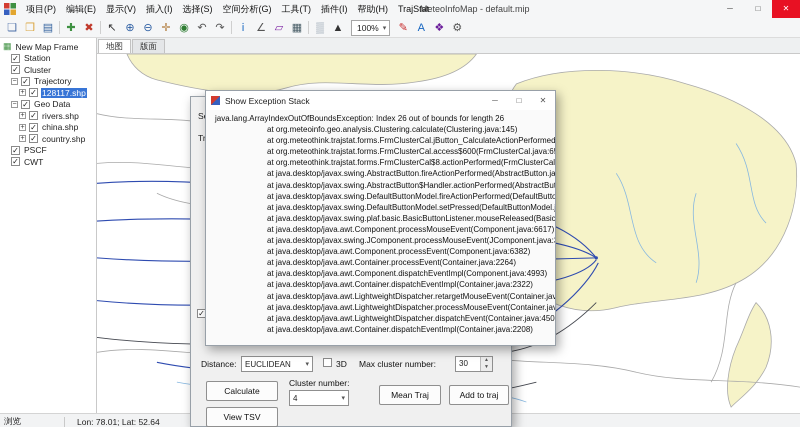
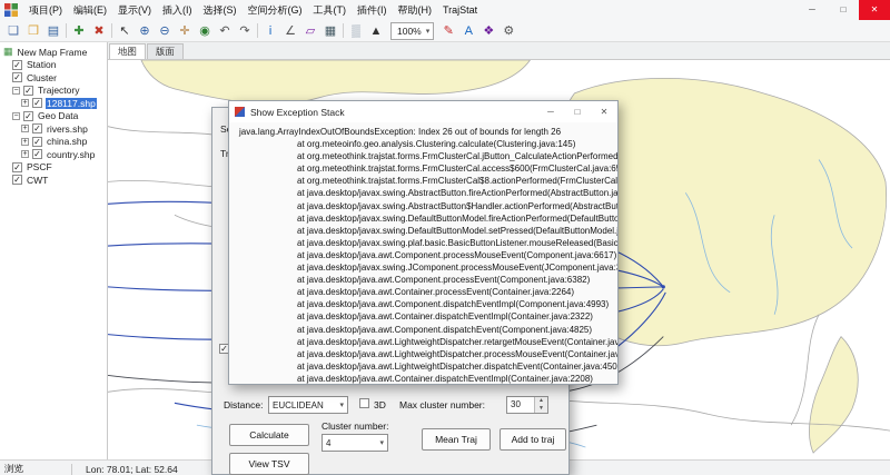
  项目(P)
  编辑(E)
  显示(V)
  插入(I)
  选择(S)
  空间分析(G)
  工具(T)
  插件(I)
  帮助(H)
  TrajStat
- MeteoInfoMap - default.mip
  ─
  □
  ✕
  ❏
  ❒
  ▤
  ✚
  ✖
  ↖
  ⊕
  ⊖
  ✛
  ◉
  ↶
  ↷
  ℹ
  ∠
  ▱
  ▦
  ▒
  ▲
  100%
  ✎
  A
  ❖
  ⚙
  ▦
  New Map Frame
  ✓
  Station
  ✓
  Cluster
  ✓
  Trajectory
  ✓
  128117.shp
  ✓
  Geo Data
  ✓
  rivers.shp
  ✓
  china.shp
  ✓
  country.shp
  ✓
  PSCF
  ✓
  CWT
  地图
  版面
  浏览
  Lon: 78.01; Lat: 52.64
  ✓
  Distance:
  EUCLIDEAN
  3D
  Max cluster number:
  30
  Calculate
  Cluster number:
  4
  Mean Traj
  Add to traj
  View TSV
  Show Exception Stack
  ─
  □
  ✕
  java.lang.ArrayIndexOutOfBoundsException: Index 26 out of bounds for length 26
  at org.meteoinfo.geo.analysis.Clustering.calculate(Clustering.java:145)
  at org.meteothink.trajstat.forms.FrmClusterCal.jButton_CalculateActionPerformed
  at org.meteothink.trajstat.forms.FrmClusterCal.access$600(FrmClusterCal.java:6
  at org.meteothink.trajstat.forms.FrmClusterCal$8.actionPerformed(FrmClusterCal
  at java.desktop/javax.swing.AbstractButton.fireActionPerformed(AbstractButton.ja
  at java.desktop/javax.swing.AbstractButton$Handler.actionPerformed(AbstractBut
  at java.desktop/javax.swing.DefaultButtonModel.fireActionPerformed(DefaultButto
  at java.desktop/javax.swing.DefaultButtonModel.setPressed(DefaultButtonModel.
  at java.desktop/javax.swing.plaf.basic.BasicButtonListener.mouseReleased(Basic
  at java.desktop/java.awt.Component.processMouseEvent(Component.java:6617)
  at java.desktop/javax.swing.JComponent.processMouseEvent(JComponent.java:
  at java.desktop/java.awt.Component.processEvent(Component.java:6382)
  at java.desktop/java.awt.Container.processEvent(Container.java:2264)
  at java.desktop/java.awt.Component.dispatchEventImpl(Component.java:4993)
  at java.desktop/java.awt.Container.dispatchEventImpl(Container.java:2322)
+ at java.desktop/java.awt.Component.dispatchEvent(Component.java:4825)
  at java.desktop/java.awt.LightweightDispatcher.retargetMouseEvent(Container.jav
  at java.desktop/java.awt.LightweightDispatcher.processMouseEvent(Container.jav
  at java.desktop/java.awt.LightweightDispatcher.dispatchEvent(Container.java:450
  at java.desktop/java.awt.Container.dispatchEventImpl(Container.java:2208)
